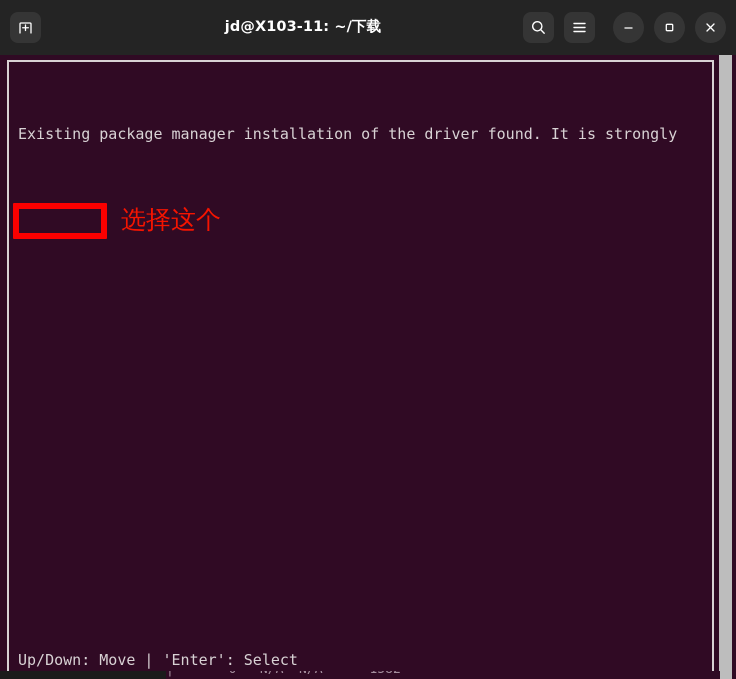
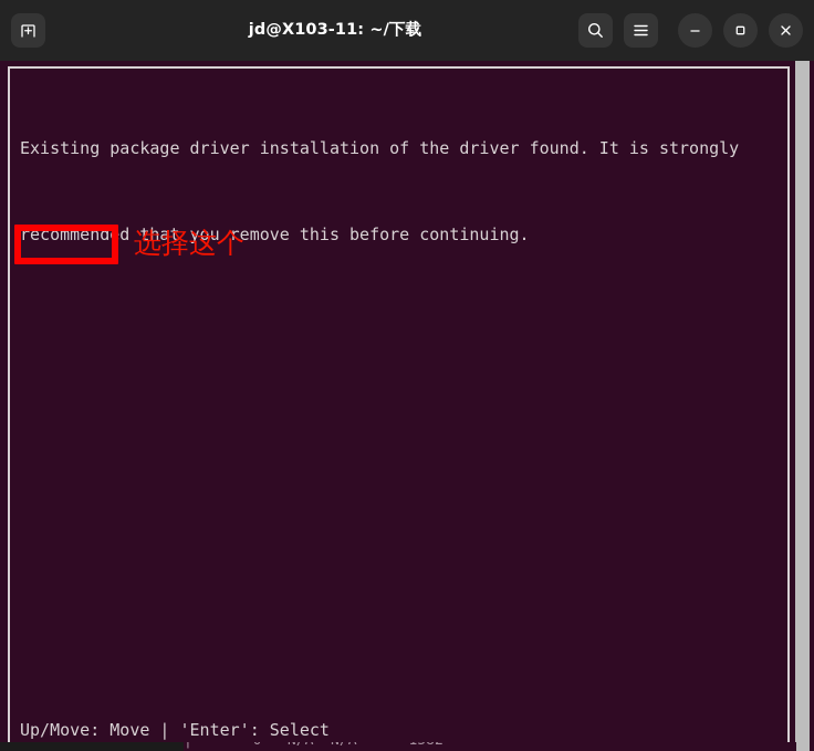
  jd@X103-11: ~/下载
- Existing package manager installation of the driver found. It is strongly
+ Existing package driver installation of the driver found. It is strongly
+ recommended that you remove this before continuing.
- Up/Down: Move | 'Enter': Select
+ Up/Move: Move | 'Enter': Select
  选择这个
